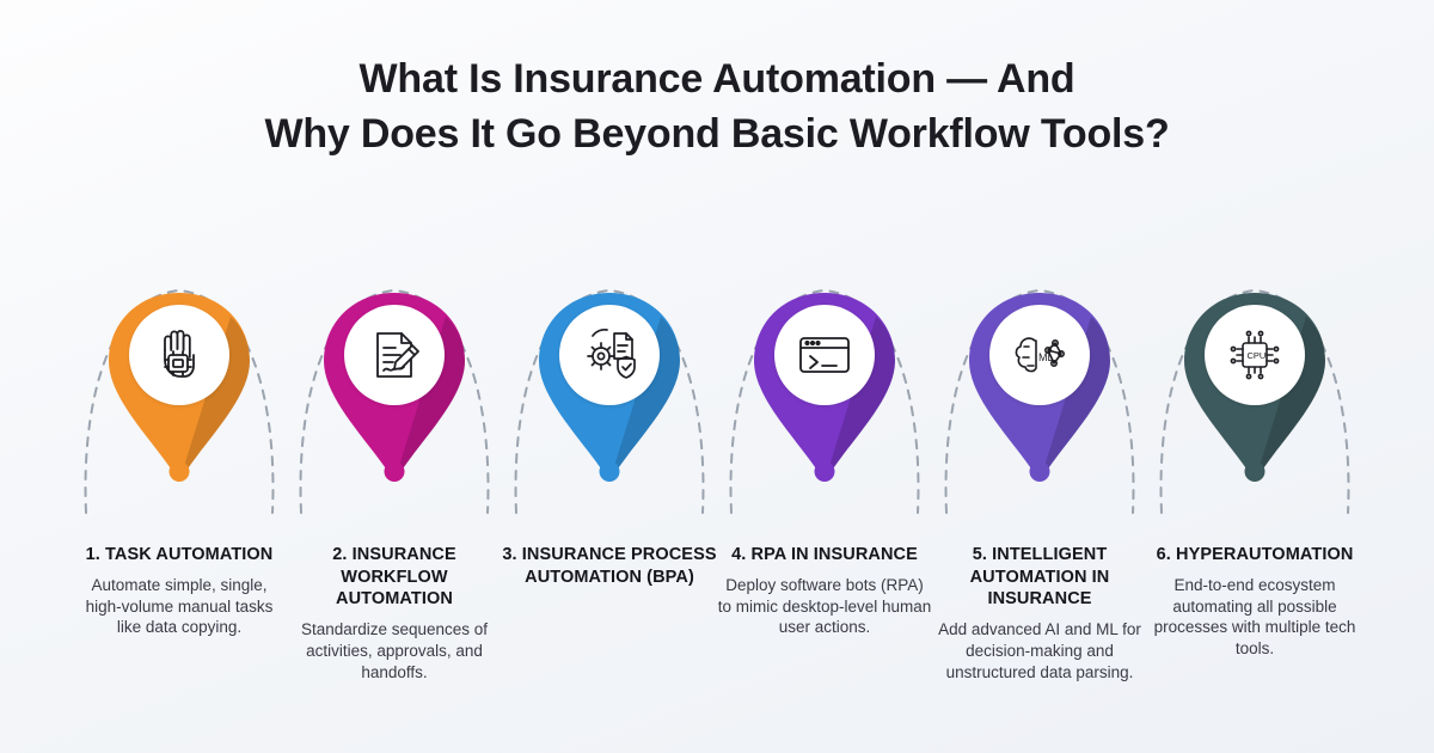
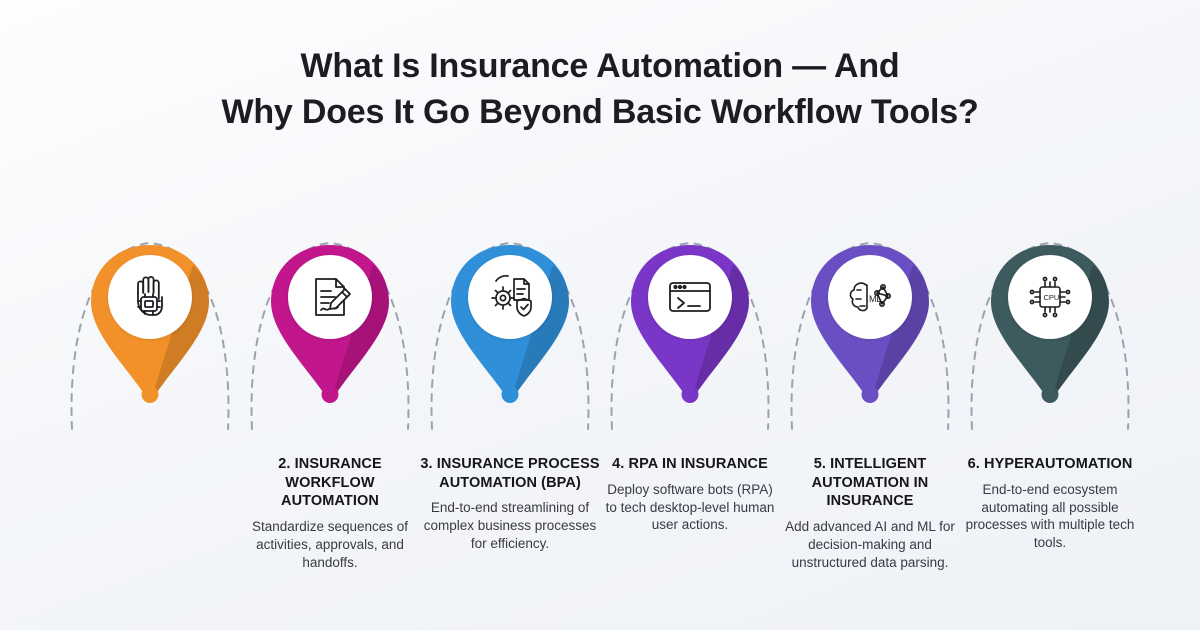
  What Is Insurance Automation — And
  Why Does It Go Beyond Basic Workflow Tools?
  CPU
- 1. TASK AUTOMATION
- Automate simple, single, high-volume manual tasks like data copying.
  2. INSURANCE WORKFLOW AUTOMATION
  Standardize sequences of activities, approvals, and handoffs.
  3. INSURANCE PROCESS AUTOMATION (BPA)
+ End-to-end streamlining of complex business processes for efficiency.
  4. RPA IN INSURANCE
- Deploy software bots (RPA) to mimic desktop-level human user actions.
+ Deploy software bots (RPA) to tech desktop-level human user actions.
  5. INTELLIGENT AUTOMATION IN INSURANCE
  Add advanced AI and ML for decision-making and unstructured data parsing.
  6. HYPERAUTOMATION
  End-to-end ecosystem automating all possible processes with multiple tech tools.
